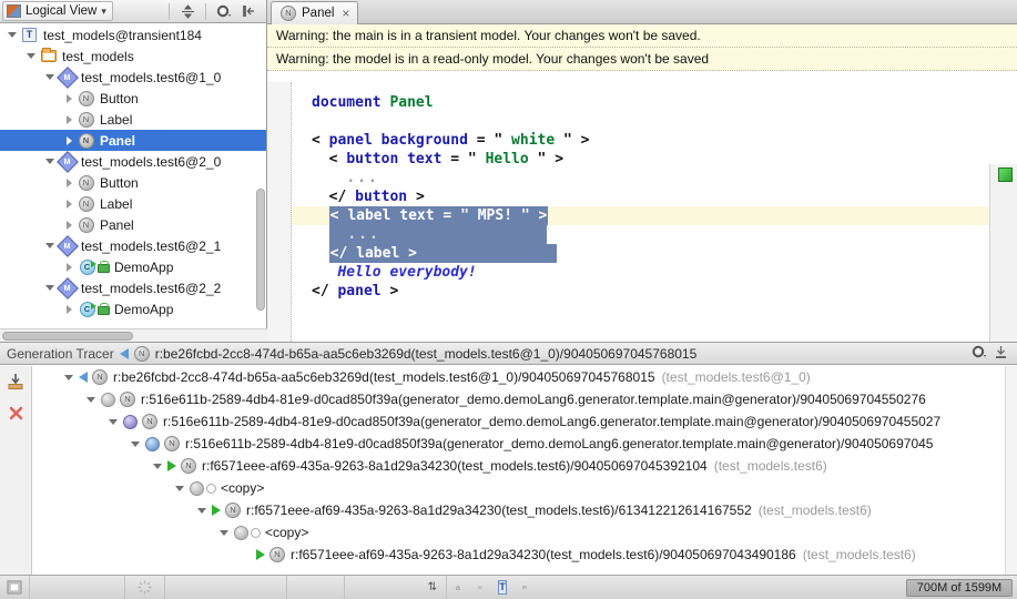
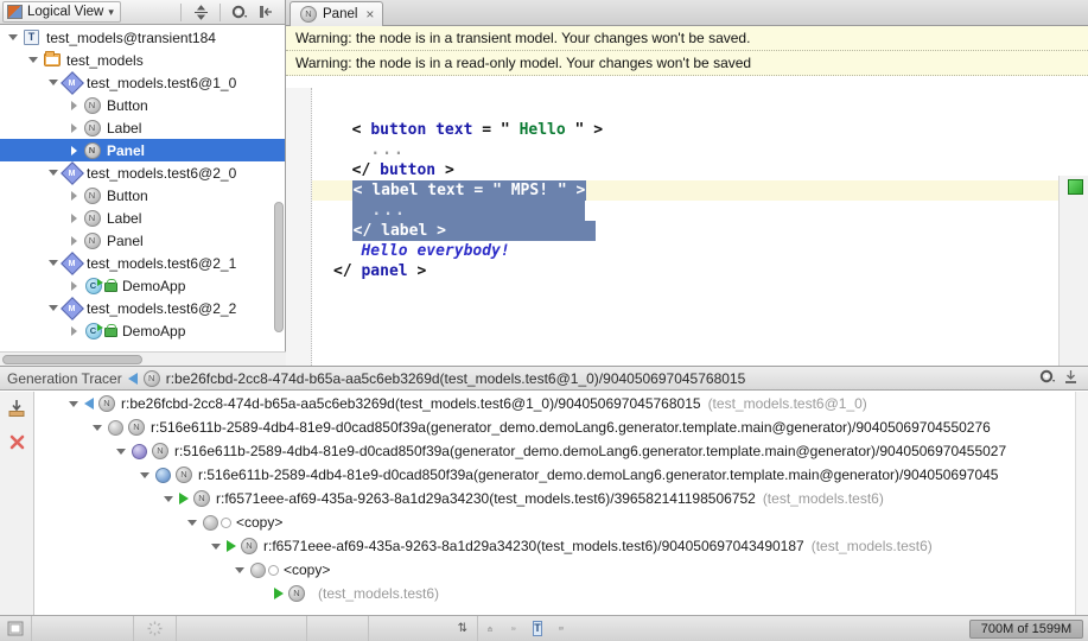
  Logical View
  ▾
  T
  test_models@transient184
  test_models
  test_models.test6@1_0
  N
  Button
  N
  Label
  N
  Panel
  test_models.test6@2_0
  N
  Button
  N
  Label
  N
  Panel
  test_models.test6@2_1
  C
  DemoApp
  test_models.test6@2_2
  C
  DemoApp
  N
  Panel
  ×
- Warning: the main is in a transient model. Your changes won't be saved.
+ Warning: the node is in a transient model. Your changes won't be saved.
- Warning: the model is in a read-only model. Your changes won't be saved
+ Warning: the node is in a read-only model. Your changes won't be saved
- document Panel
- < panel background = " white " >
  < button text = " Hello " >
  ...
  </ button >
  < label text = " MPS! " >
  ...
  </ label >
  Hello everybody!
  </ panel >
  Generation Tracer
  N
  r:be26fcbd-2cc8-474d-b65a-aa5c6eb3269d(test_models.test6@1_0)/904050697045768015
  N
  r:be26fcbd-2cc8-474d-b65a-aa5c6eb3269d(test_models.test6@1_0)/904050697045768015
  (test_models.test6@1_0)
  N
  r:516e611b-2589-4db4-81e9-d0cad850f39a(generator_demo.demoLang6.generator.template.main@generator)/90405069704550276
  N
  r:516e611b-2589-4db4-81e9-d0cad850f39a(generator_demo.demoLang6.generator.template.main@generator)/9040506970455027
  N
  r:516e611b-2589-4db4-81e9-d0cad850f39a(generator_demo.demoLang6.generator.template.main@generator)/904050697045
  N
- r:f6571eee-af69-435a-9263-8a1d29a34230(test_models.test6)/904050697045392104
+ r:f6571eee-af69-435a-9263-8a1d29a34230(test_models.test6)/396582141198506752
  (test_models.test6)
  <copy>
  N
- r:f6571eee-af69-435a-9263-8a1d29a34230(test_models.test6)/613412212614167552
+ r:f6571eee-af69-435a-9263-8a1d29a34230(test_models.test6)/904050697043490187
  (test_models.test6)
  <copy>
  N
- r:f6571eee-af69-435a-9263-8a1d29a34230(test_models.test6)/904050697043490186
  (test_models.test6)
  ⇅
  T
  700M of 1599M
